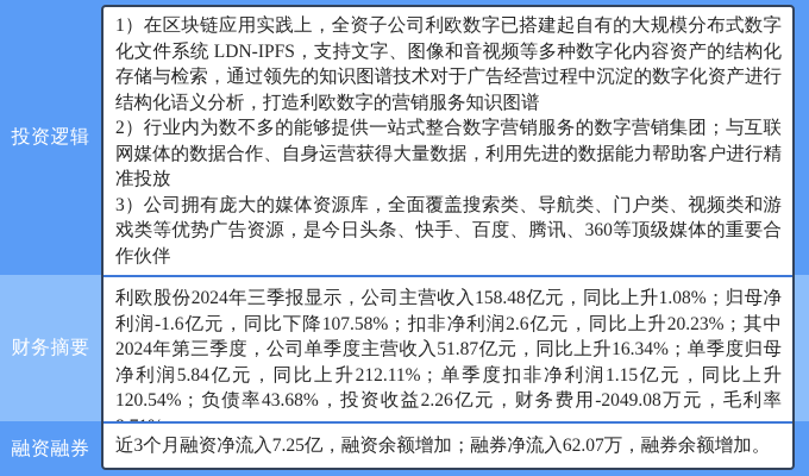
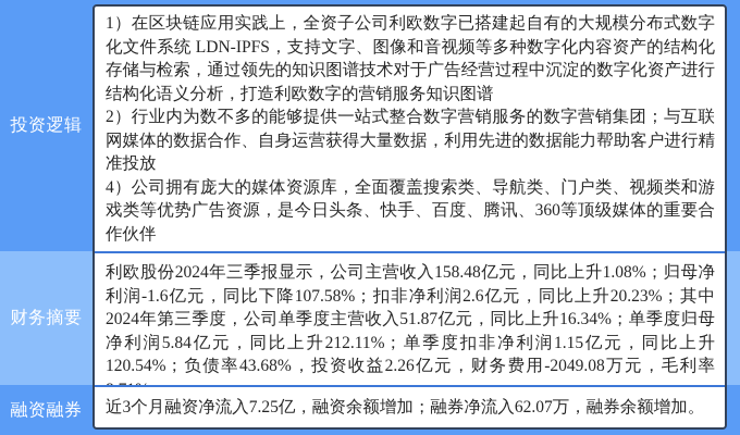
  投资逻辑
  财务摘要
  融资融券
  1）在区块链应用实践上，全资子公司利欧数字已搭建起自有的大规模分布式数字化文件系统 LDN-IPFS，支持文字、图像和音视频等多种数字化内容资产的结构化存储与检索，通过领先的知识图谱技术对于广告经营过程中沉淀的数字化资产进行结构化语义分析，打造利欧数字的营销服务知识图谱
  2）行业内为数不多的能够提供一站式整合数字营销服务的数字营销集团；与互联网媒体的数据合作、自身运营获得大量数据，利用先进的数据能力帮助客户进行精准投放
- 3）公司拥有庞大的媒体资源库，全面覆盖搜索类、导航类、门户类、视频类和游戏类等优势广告资源，是今日头条、快手、百度、腾讯、360等顶级媒体的重要合作伙伴
+ 4）公司拥有庞大的媒体资源库，全面覆盖搜索类、导航类、门户类、视频类和游戏类等优势广告资源，是今日头条、快手、百度、腾讯、360等顶级媒体的重要合作伙伴
  利欧股份2024年三季报显示，公司主营收入158.48亿元，同比上升1.08%；归母净利润-1.6亿元，同比下降107.58%；扣非净利润2.6亿元，同比上升20.23%；其中2024年第三季度，公司单季度主营收入51.87亿元，同比上升16.34%；单季度归母净利润5.84亿元，同比上升212.11%；单季度扣非净利润1.15亿元，同比上升120.54%；负债率43.68%，投资收益2.26亿元，财务费用-2049.08万元，毛利率
  近3个月融资净流入7.25亿，融资余额增加；融券净流入62.07万，融券余额增加。
